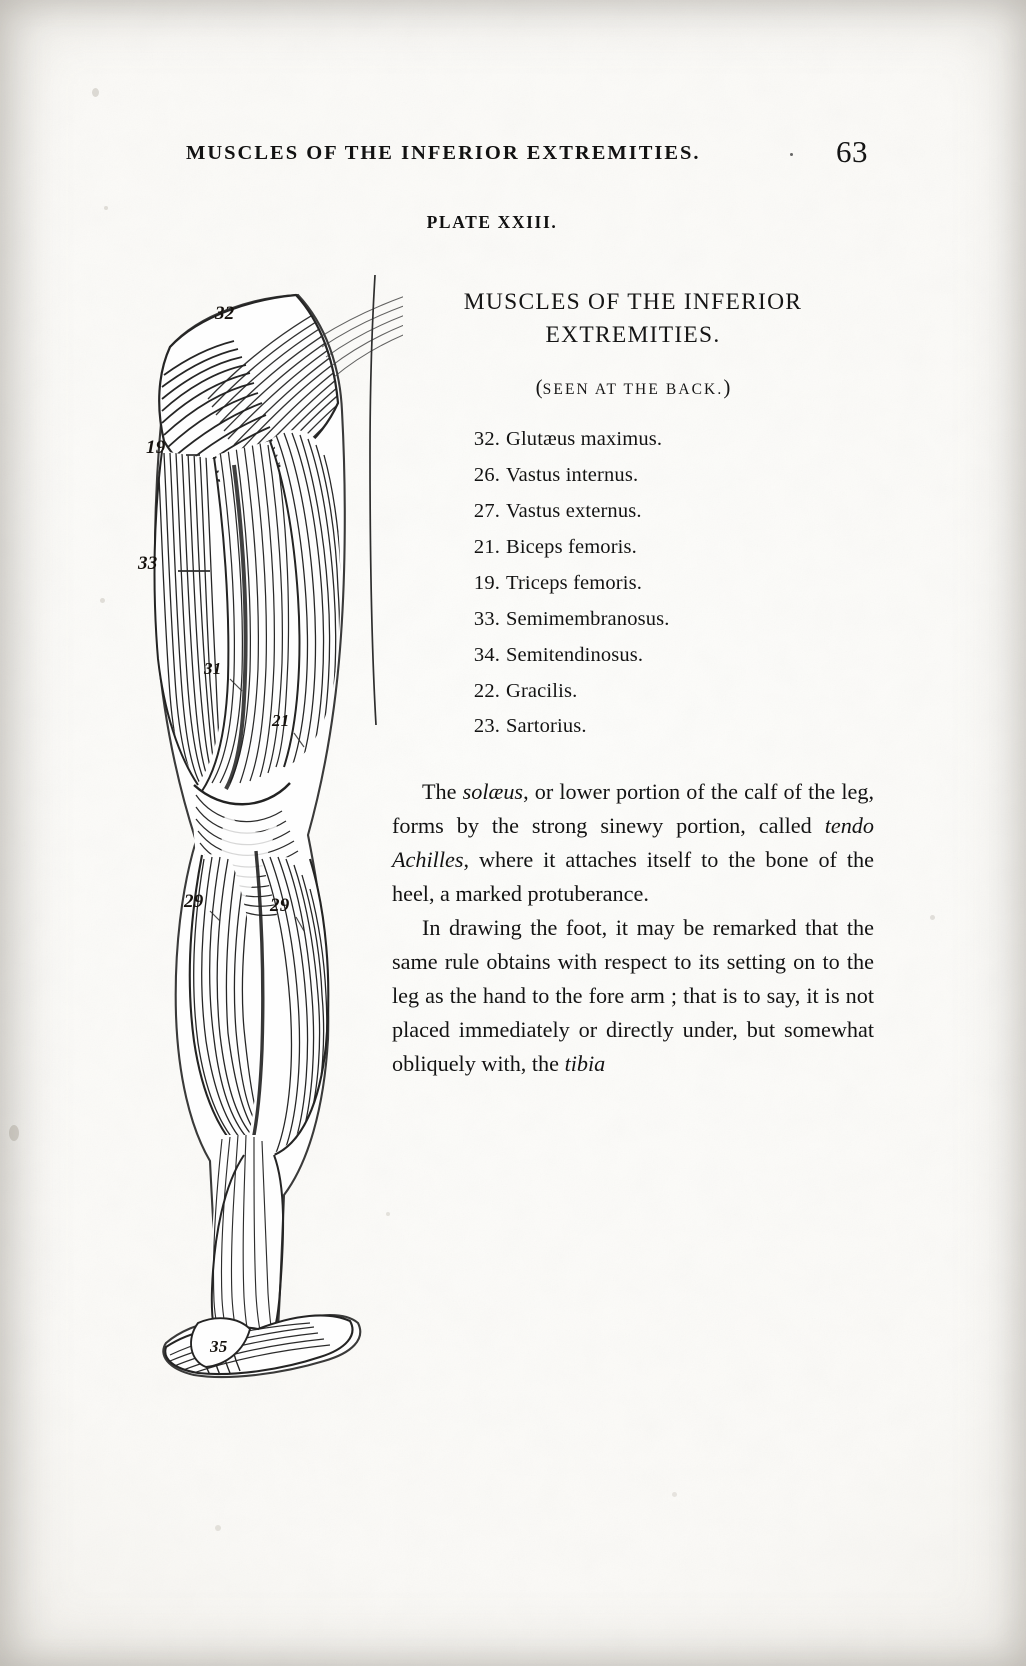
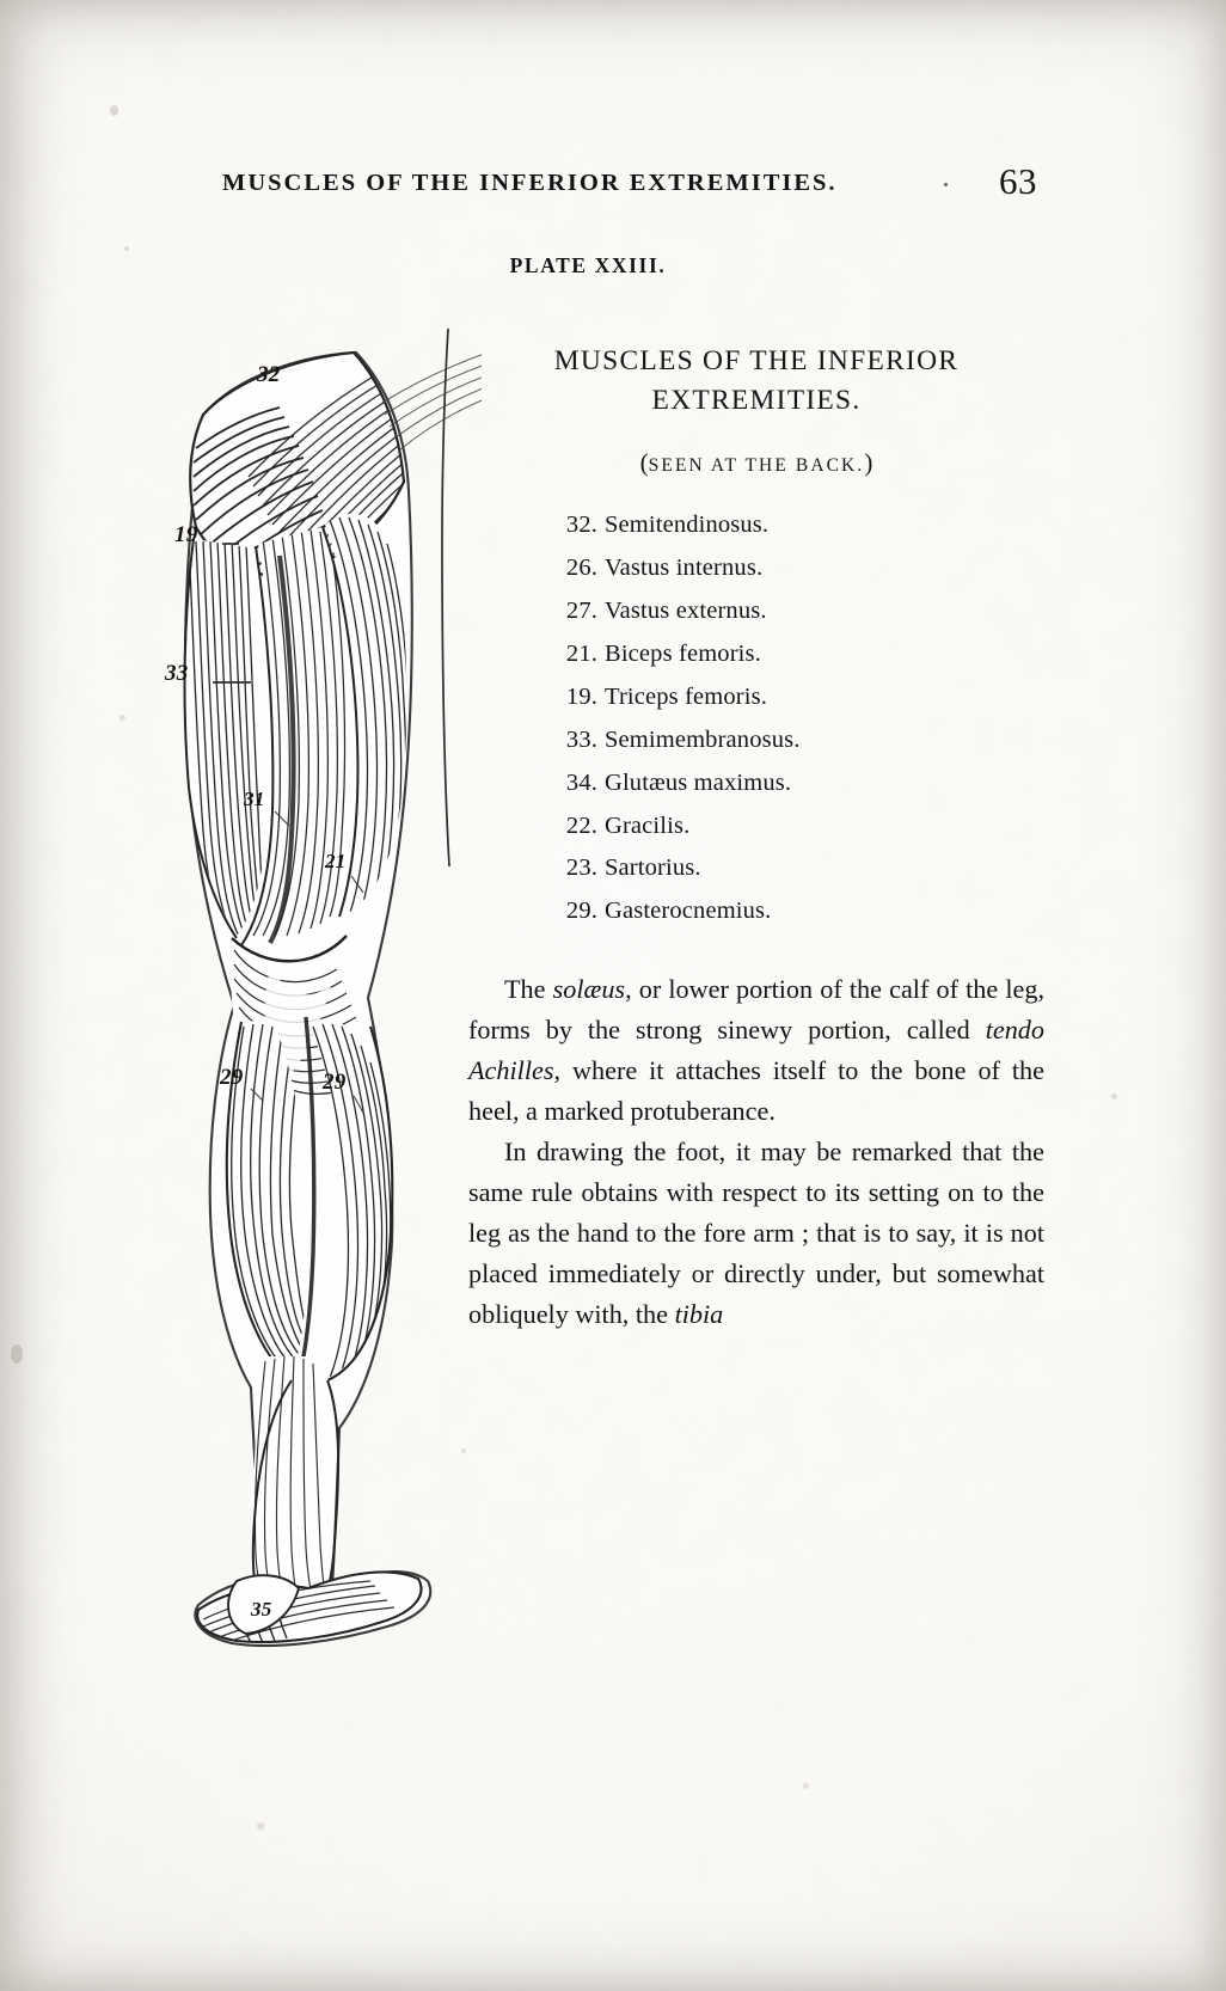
  MUSCLES OF THE INFERIOR EXTREMITIES.
  63
  PLATE XXIII.
  32
  19
  33
  31
  21
  29
  29
  35
  MUSCLES OF THE INFERIOR
  EXTREMITIES.
  (SEEN AT THE BACK.)
- 32. Glutæus maximus.
+ 32. Semitendinosus.
  26. Vastus internus.
  27. Vastus externus.
  21. Biceps femoris.
  19. Triceps femoris.
  33. Semimembranosus.
- 34. Semitendinosus.
+ 34. Glutæus maximus.
  22. Gracilis.
  23. Sartorius.
+ 29. Gasterocnemius.
  The solæus, or lower portion of the calf of the leg, forms by the strong sinewy portion, called tendo Achilles, where it attaches itself to the bone of the heel, a marked protuberance.
  In drawing the foot, it may be remarked that the same rule obtains with respect to its setting on to the leg as the hand to the fore arm ; that is to say, it is not placed immediately or directly under, but somewhat obliquely with, the tibia
